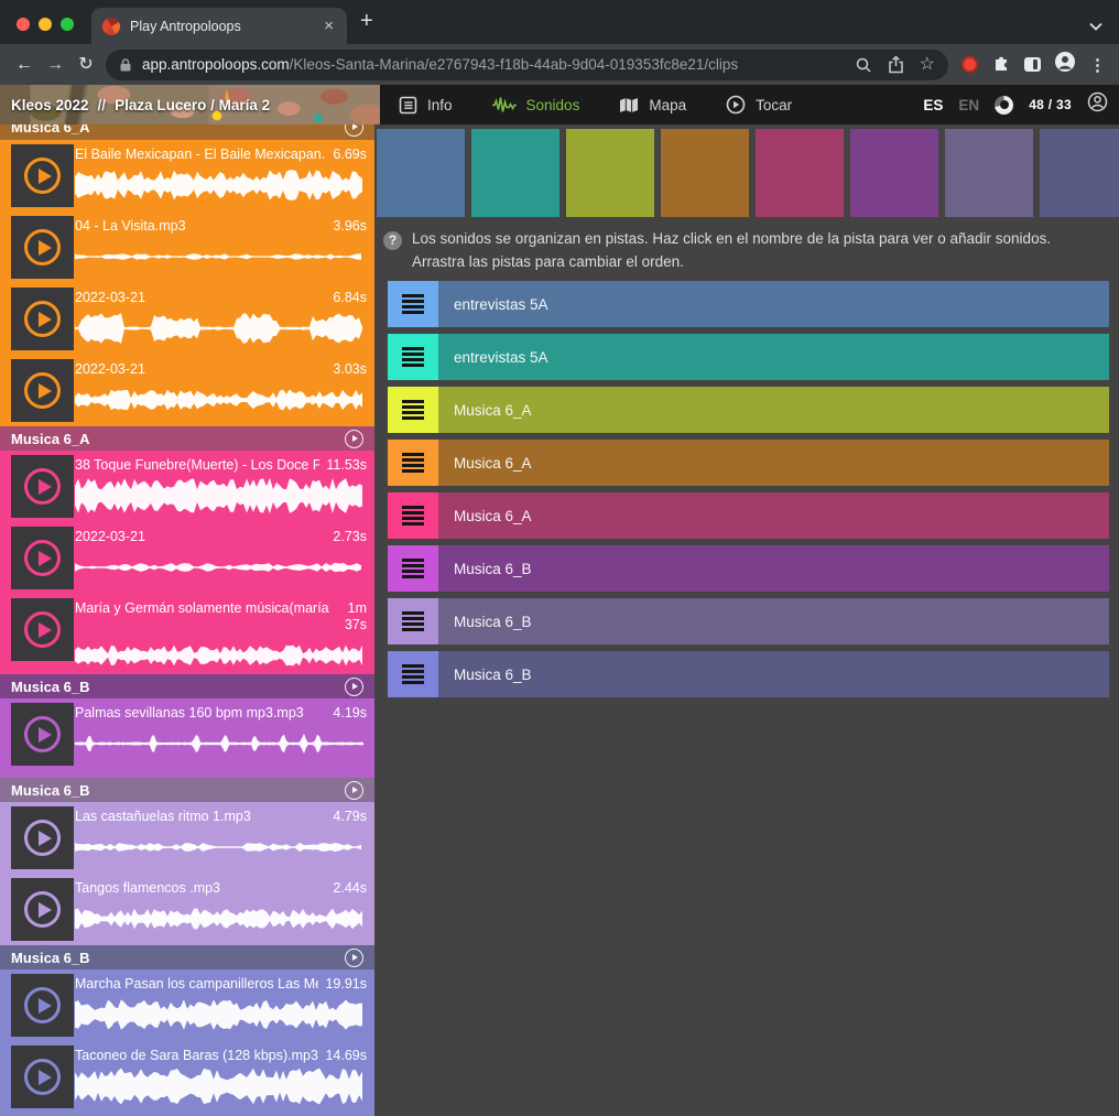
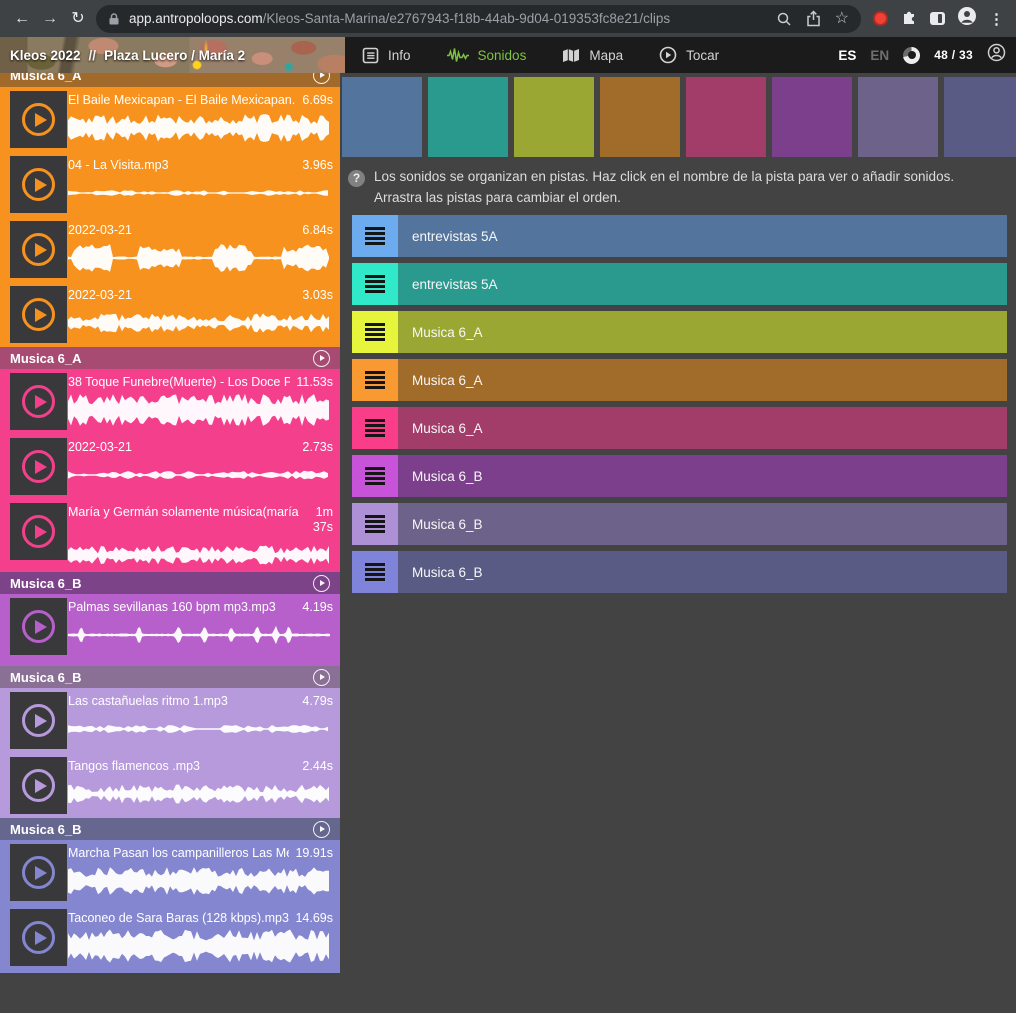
- Play Antropoloops
- ×
- +
  ←
  →
  ↻
  app.antropoloops.com/Kleos-Santa-Marina/e2767943-f18b-44ab-9d04-019353fc8e21/clips
  ☆
  ⋮
  Kleos 2022
  //
  Plaza Lucero / María 2
  Info
  Sonidos
  Mapa
  Tocar
  ES
  EN
  48 / 33
  Musica 6_A
  El Baile Mexicapan - El Baile Mexicapan.
  6.69s
  04 - La Visita.mp3
  3.96s
  2022-03-21
  6.84s
  2022-03-21
  3.03s
  Musica 6_A
  38 Toque Funebre(Muerte) - Los Doce P
  11.53s
  2022-03-21
  2.73s
  María y Germán solamente música(maría
  1m 37s
  Musica 6_B
  Palmas sevillanas 160 bpm mp3.mp3
  4.19s
  Musica 6_B
  Las castañuelas ritmo 1.mp3
  4.79s
  Tangos flamencos .mp3
  2.44s
  Musica 6_B
  Marcha Pasan los campanilleros Las M
  19.91s
  Taconeo de Sara Baras (128 kbps).mp3
  14.69s
  ?
  Los sonidos se organizan en pistas. Haz click en el nombre de la pista para ver o añadir sonidos. Arrastra las pistas para cambiar el orden.
  entrevistas 5A
  entrevistas 5A
  Musica 6_A
  Musica 6_A
  Musica 6_A
  Musica 6_B
  Musica 6_B
  Musica 6_B
